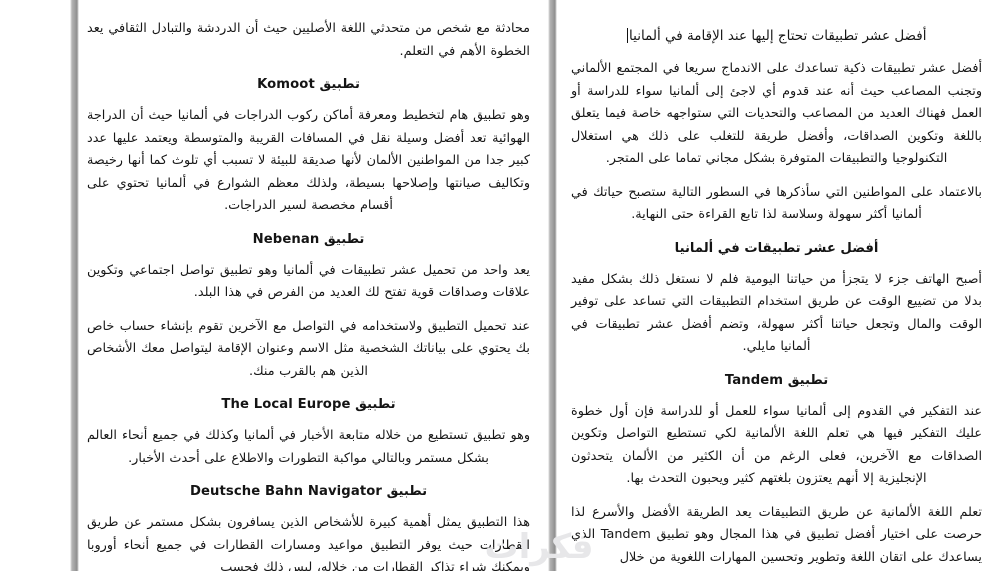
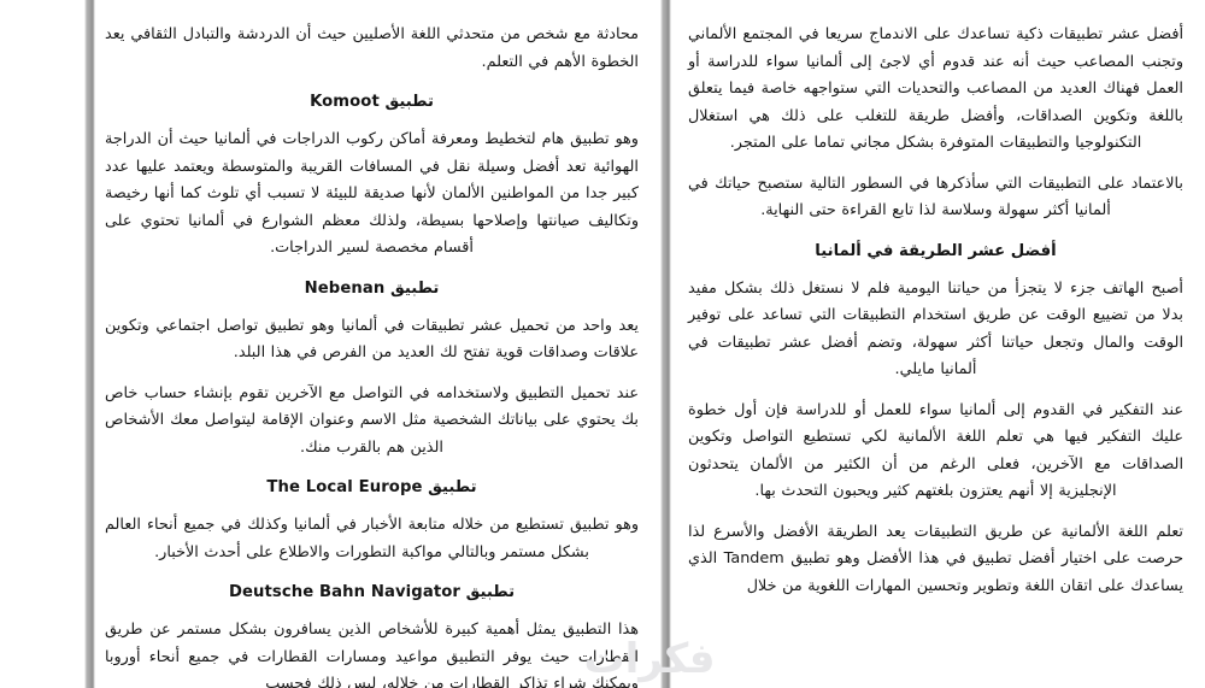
  محادثة مع شخص من متحدثي اللغة الأصليين حيث أن الدردشة والتبادل الثقافي يعد الخطوة الأهم في التعلم.
  تطبيق Komoot
  وهو تطبيق هام لتخطيط ومعرفة أماكن ركوب الدراجات في ألمانيا حيث أن الدراجة الهوائية تعد أفضل وسيلة نقل في المسافات القريبة والمتوسطة ويعتمد عليها عدد كبير جدا من المواطنين الألمان لأنها صديقة للبيئة لا تسبب أي تلوث كما أنها رخيصة وتكاليف صيانتها وإصلاحها بسيطة، ولذلك معظم الشوارع في ألمانيا تحتوي على أقسام مخصصة لسير الدراجات.
  تطبيق Nebenan
  يعد واحد من تحميل عشر تطبيقات في ألمانيا وهو تطبيق تواصل اجتماعي وتكوين علاقات وصداقات قوية تفتح لك العديد من الفرص في هذا البلد.
  عند تحميل التطبيق ولاستخدامه في التواصل مع الآخرين تقوم بإنشاء حساب خاص بك يحتوي على بياناتك الشخصية مثل الاسم وعنوان الإقامة ليتواصل معك الأشخاص الذين هم بالقرب منك.
  تطبيق The Local Europe
  وهو تطبيق تستطيع من خلاله متابعة الأخبار في ألمانيا وكذلك في جميع أنحاء العالم بشكل مستمر وبالتالي مواكبة التطورات والاطلاع على أحدث الأخبار.
  تطبيق Deutsche Bahn Navigator
  هذا التطبيق يمثل أهمية كبيرة للأشخاص الذين يسافرون بشكل مستمر عن طريق اقطارات حيث يوفر التطبيق مواعيد ومسارات القطارات في جميع أنحاء أوروبا ويمكنك شراء تذاكر القطارات من خلاله، ليس ذلك فحسب
- أفضل عشر تطبيقات تحتاج إليها عند الإقامة في ألمانيا
  أفضل عشر تطبيقات ذكية تساعدك على الاندماج سريعا في المجتمع الألماني وتجنب المصاعب حيث أنه عند قدوم أي لاجئ إلى ألمانيا سواء للدراسة أو العمل فهناك العديد من المصاعب والتحديات التي ستواجهه خاصة فيما يتعلق باللغة وتكوين الصداقات، وأفضل طريقة للتغلب على ذلك هي استغلال التكنولوجيا والتطبيقات المتوفرة بشكل مجاني تماما على المتجر.
- بالاعتماد على المواطنين التي سأذكرها في السطور التالية ستصبح حياتك في ألمانيا أكثر سهولة وسلاسة لذا تابع القراءة حتى النهاية.
+ بالاعتماد على التطبيقات التي سأذكرها في السطور التالية ستصبح حياتك في ألمانيا أكثر سهولة وسلاسة لذا تابع القراءة حتى النهاية.
- أفضل عشر تطبيقات في ألمانيا
+ أفضل عشر الطريقة في ألمانيا
  أصبح الهاتف جزء لا يتجزأ من حياتنا اليومية فلم لا نستغل ذلك بشكل مفيد بدلا من تضييع الوقت عن طريق استخدام التطبيقات التي تساعد على توفير الوقت والمال وتجعل حياتنا أكثر سهولة، وتضم أفضل عشر تطبيقات في ألمانيا مايلي.
- تطبيق Tandem
  عند التفكير في القدوم إلى ألمانيا سواء للعمل أو للدراسة فإن أول خطوة عليك التفكير فيها هي تعلم اللغة الألمانية لكي تستطيع التواصل وتكوين الصداقات مع الآخرين، فعلى الرغم من أن الكثير من الألمان يتحدثون الإنجليزية إلا أنهم يعتزون بلغتهم كثير ويحبون التحدث بها.
- تعلم اللغة الألمانية عن طريق التطبيقات يعد الطريقة الأفضل والأسرع لذا حرصت على اختيار أفضل تطبيق في هذا المجال وهو تطبيق Tandem الذي يساعدك على اتقان اللغة وتطوير وتحسين المهارات اللغوية من خلال
+ تعلم اللغة الألمانية عن طريق التطبيقات يعد الطريقة الأفضل والأسرع لذا حرصت على اختيار أفضل تطبيق في هذا الأفضل وهو تطبيق Tandem الذي يساعدك على اتقان اللغة وتطوير وتحسين المهارات اللغوية من خلال
  فكرات
